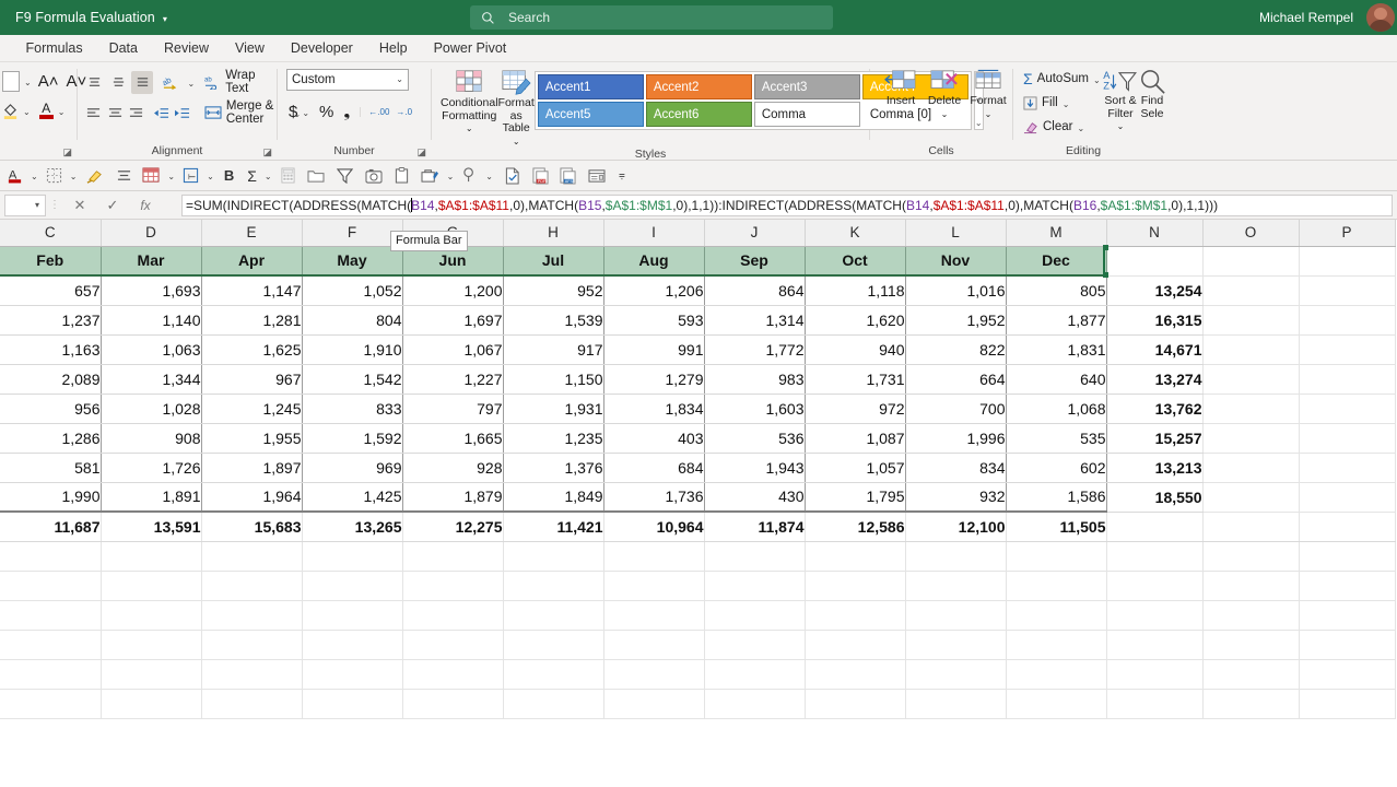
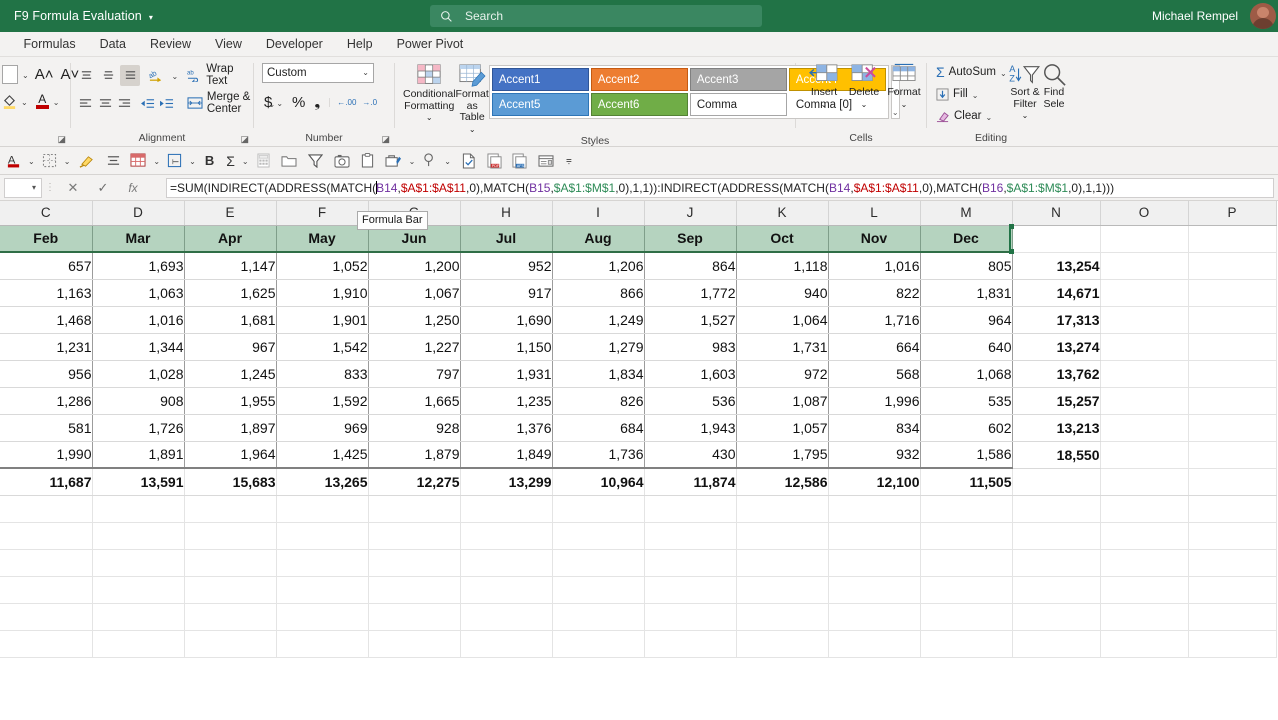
  F9 Formula Evaluation
  ▾
  Search
  Michael Rempel
  Formulas
  Data
  Review
  View
  Developer
  Help
  Power Pivot
  ⌄
  A˄
  A˅
  ⌄
  A
  ⌄
  ◪
  ⌄
  Wrap Text
  Merge & Center
  ⌄
  Alignment
  ◪
  Custom
  ⌄
  $
  ⌄
  %
  ❟
  ←.00
  →.0
  Number
  ◪
  Conditional
  Formatting ⌄
  Format as
  Table ⌄
  Accent1
  Accent2
  Accent3
  Accent5
  Accent6
  Comma
  Comma [0]
  ˅
  ⌄
  Styles
  Insert
  ⌄
  Delete
  ⌄
  Format
  ⌄
  Cells
  Σ
  AutoSum
  ⌄
  Fill
  ⌄
  Clear
  ⌄
  A
  Z
  Sort &
  Filter ⌄
  Find
  Sele
  Editing
  A
  ⌄
  ⌄
  ⌄
  ⌄
  B
  Σ
  ⌄
  ⌄
  ⌄
  ⩦
  ▾
  ⋮
  ✕
  ✓
  fx
  =SUM(INDIRECT(ADDRESS(MATCH(B14,$A$1:$A$11,0),MATCH(B15,$A$1:$M$1,0),1,1)):INDIRECT(ADDRESS(MATCH(B14,$A$1:$A$11,0),MATCH(B16,$A$1:$M$1,0),1,1)))
  Formula Bar
  C	D	E	F		H	I	J	K	L	M	N	O	P
  Feb	Mar	Apr	May	Jun	Jul	Aug	Sep	Oct	Nov	Dec
  657	1,693	1,147	1,052	1,200	952	1,206	864	1,118	1,016	805	13,254
- 1,237	1,140	1,281	804	1,697	1,539	593	1,314	1,620	1,952	1,877	16,315
- 1,163	1,063	1,625	1,910	1,067	917	991	1,772	940	822	1,831	14,671
+ 1,163	1,063	1,625	1,910	1,067	917	866	1,772	940	822	1,831	14,671
+ 1,468	1,016	1,681	1,901	1,250	1,690	1,249	1,527	1,064	1,716	964	17,313
- 2,089	1,344	967	1,542	1,227	1,150	1,279	983	1,731	664	640	13,274
+ 1,231	1,344	967	1,542	1,227	1,150	1,279	983	1,731	664	640	13,274
- 956	1,028	1,245	833	797	1,931	1,834	1,603	972	700	1,068	13,762
+ 956	1,028	1,245	833	797	1,931	1,834	1,603	972	568	1,068	13,762
- 1,286	908	1,955	1,592	1,665	1,235	403	536	1,087	1,996	535	15,257
+ 1,286	908	1,955	1,592	1,665	1,235	826	536	1,087	1,996	535	15,257
  581	1,726	1,897	969	928	1,376	684	1,943	1,057	834	602	13,213
  1,990	1,891	1,964	1,425	1,879	1,849	1,736	430	1,795	932	1,586	18,550
- 11,687	13,591	15,683	13,265	12,275	11,421	10,964	11,874	12,586	12,100	11,505
+ 11,687	13,591	15,683	13,265	12,275	13,299	10,964	11,874	12,586	12,100	11,505
